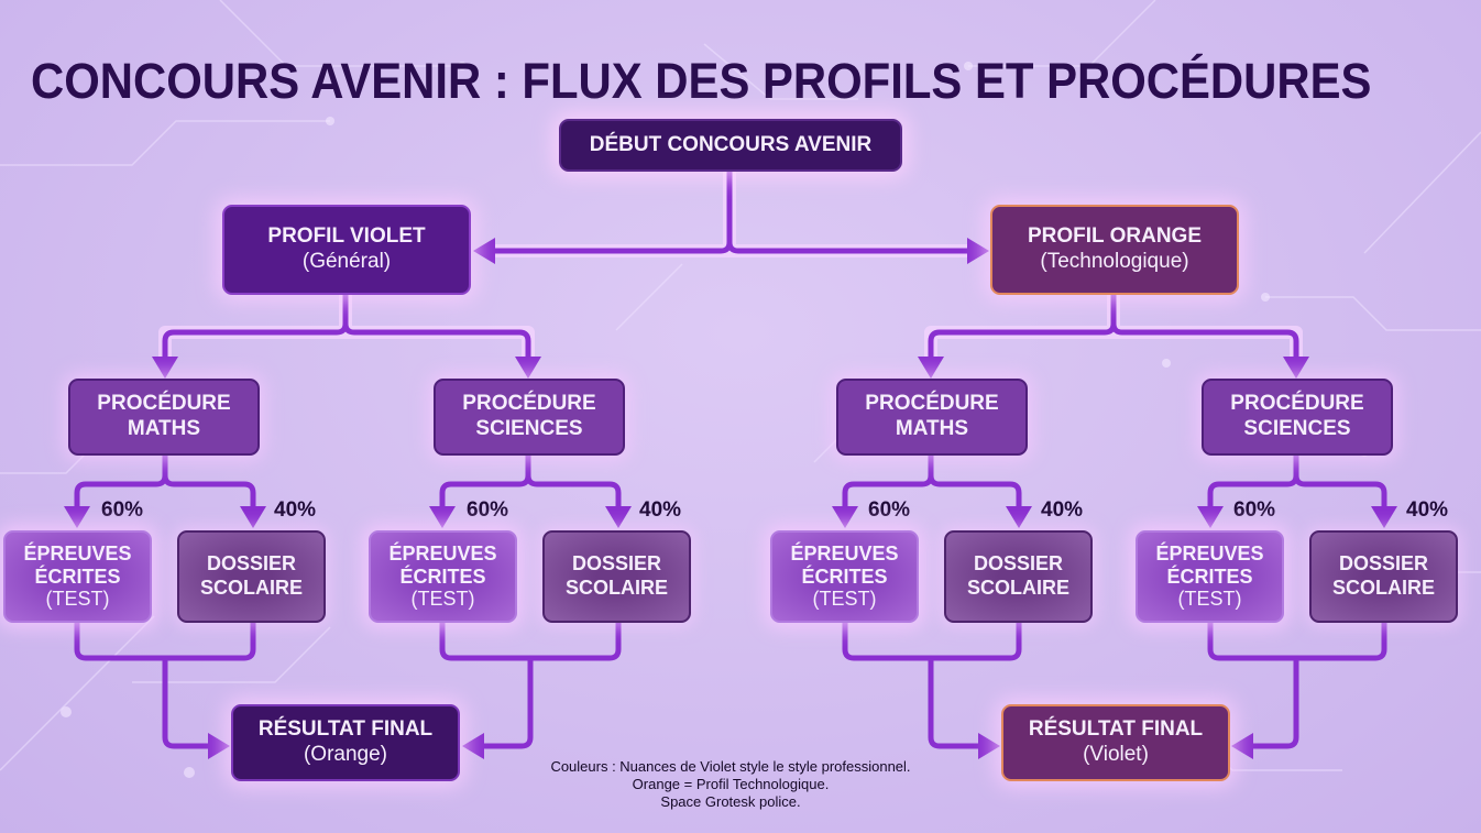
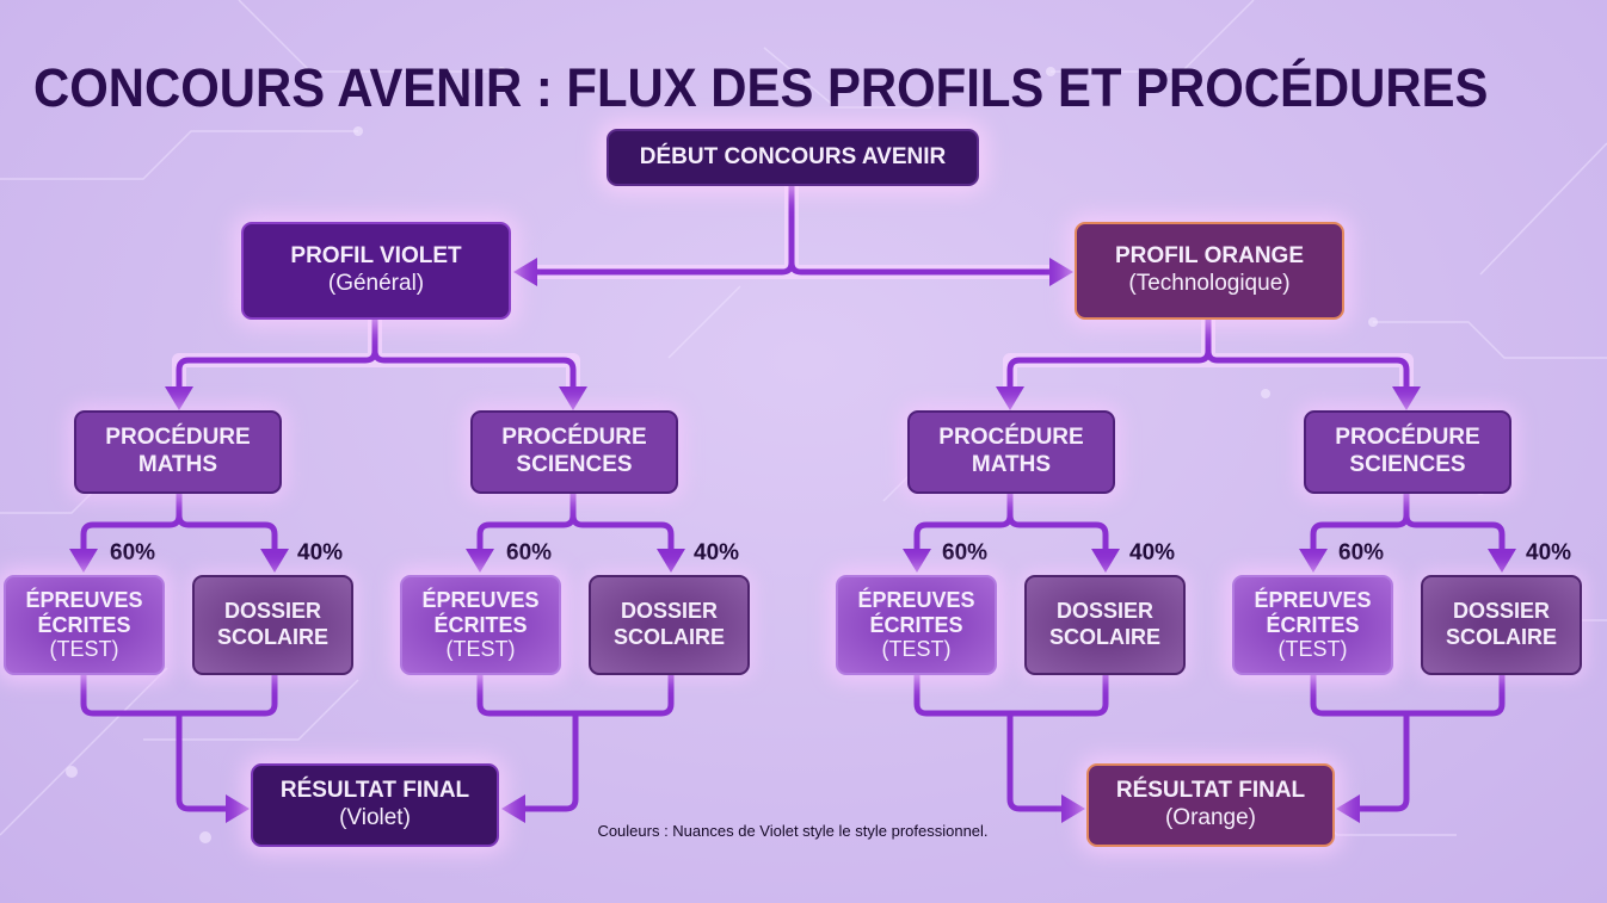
  CONCOURS AVENIR : FLUX DES PROFILS ET PROCÉDURES
  DÉBUT CONCOURS AVENIR
  PROFIL VIOLET
  (Général)
  PROFIL ORANGE
  (Technologique)
  PROCÉDURE
  MATHS
  PROCÉDURE
  SCIENCES
  PROCÉDURE
  MATHS
  PROCÉDURE
  SCIENCES
  60%
  40%
  60%
  40%
  60%
  40%
  60%
  40%
  ÉPREUVES
  ÉCRITES
  (TEST)
  DOSSIER
  SCOLAIRE
  ÉPREUVES
  ÉCRITES
  (TEST)
  DOSSIER
  SCOLAIRE
  ÉPREUVES
  ÉCRITES
  (TEST)
  DOSSIER
  SCOLAIRE
  ÉPREUVES
  ÉCRITES
  (TEST)
  DOSSIER
  SCOLAIRE
  RÉSULTAT FINAL
- (Orange)
+ (Violet)
  RÉSULTAT FINAL
- (Violet)
+ (Orange)
  Couleurs : Nuances de Violet style le style professionnel.
- Orange = Profil Technologique.
- Space Grotesk police.
